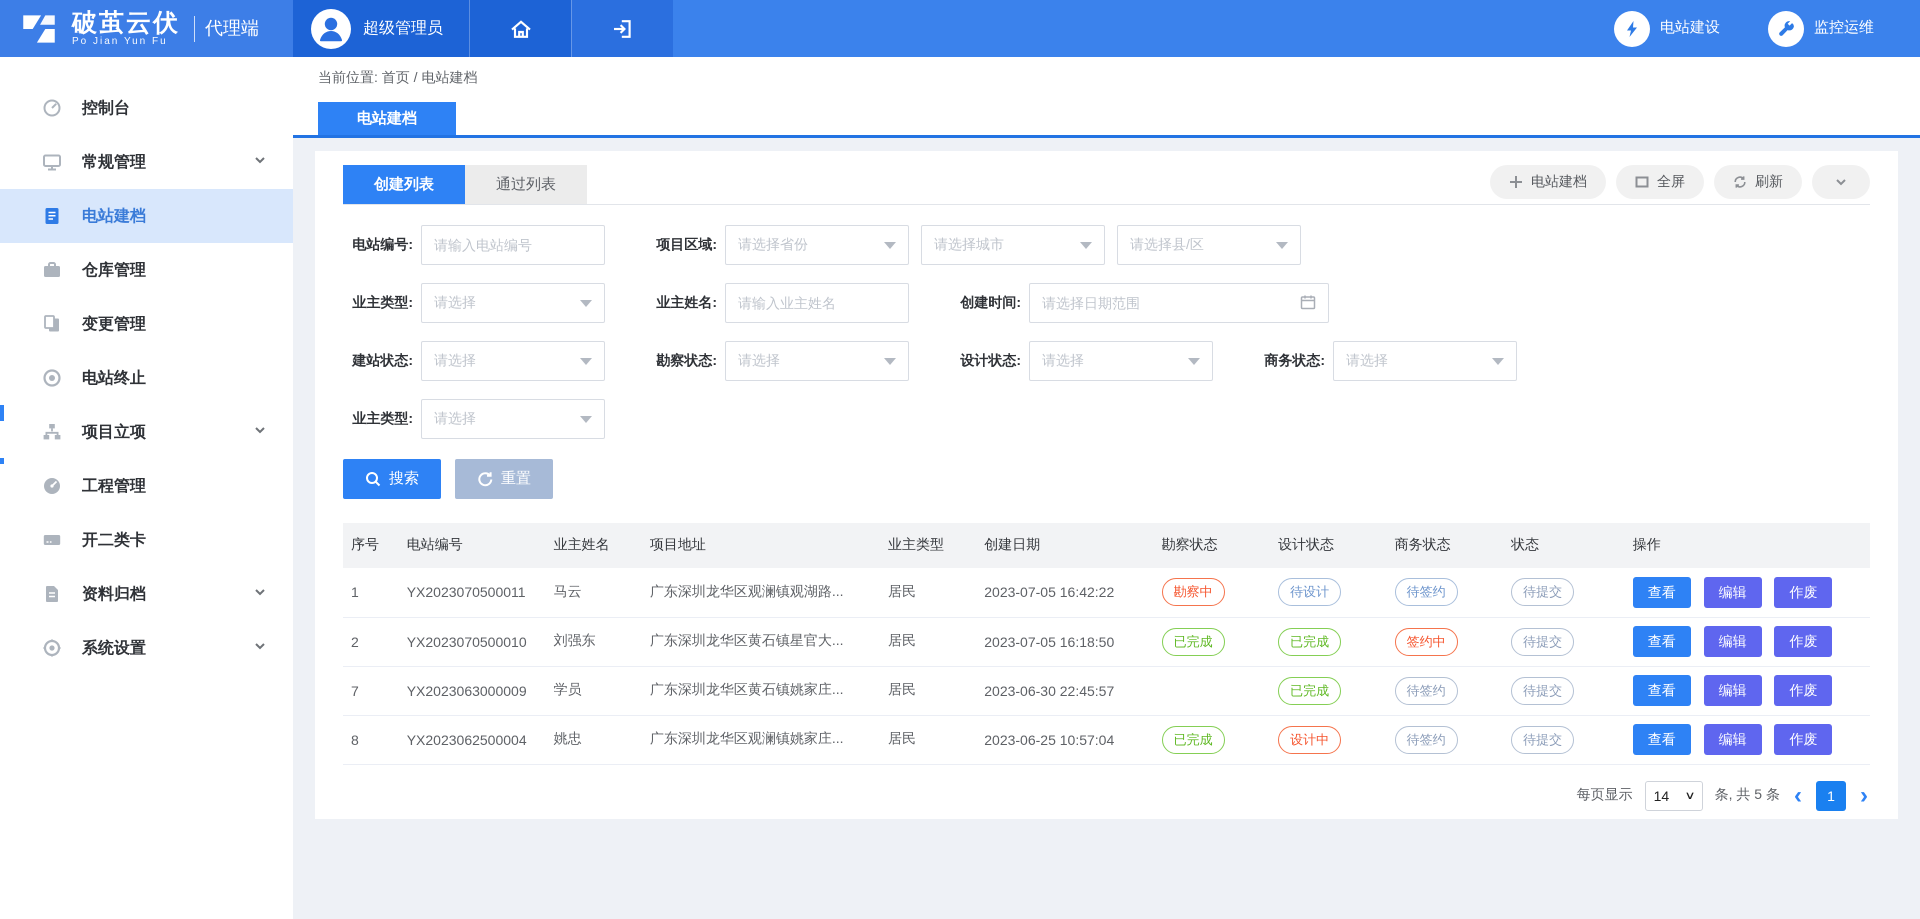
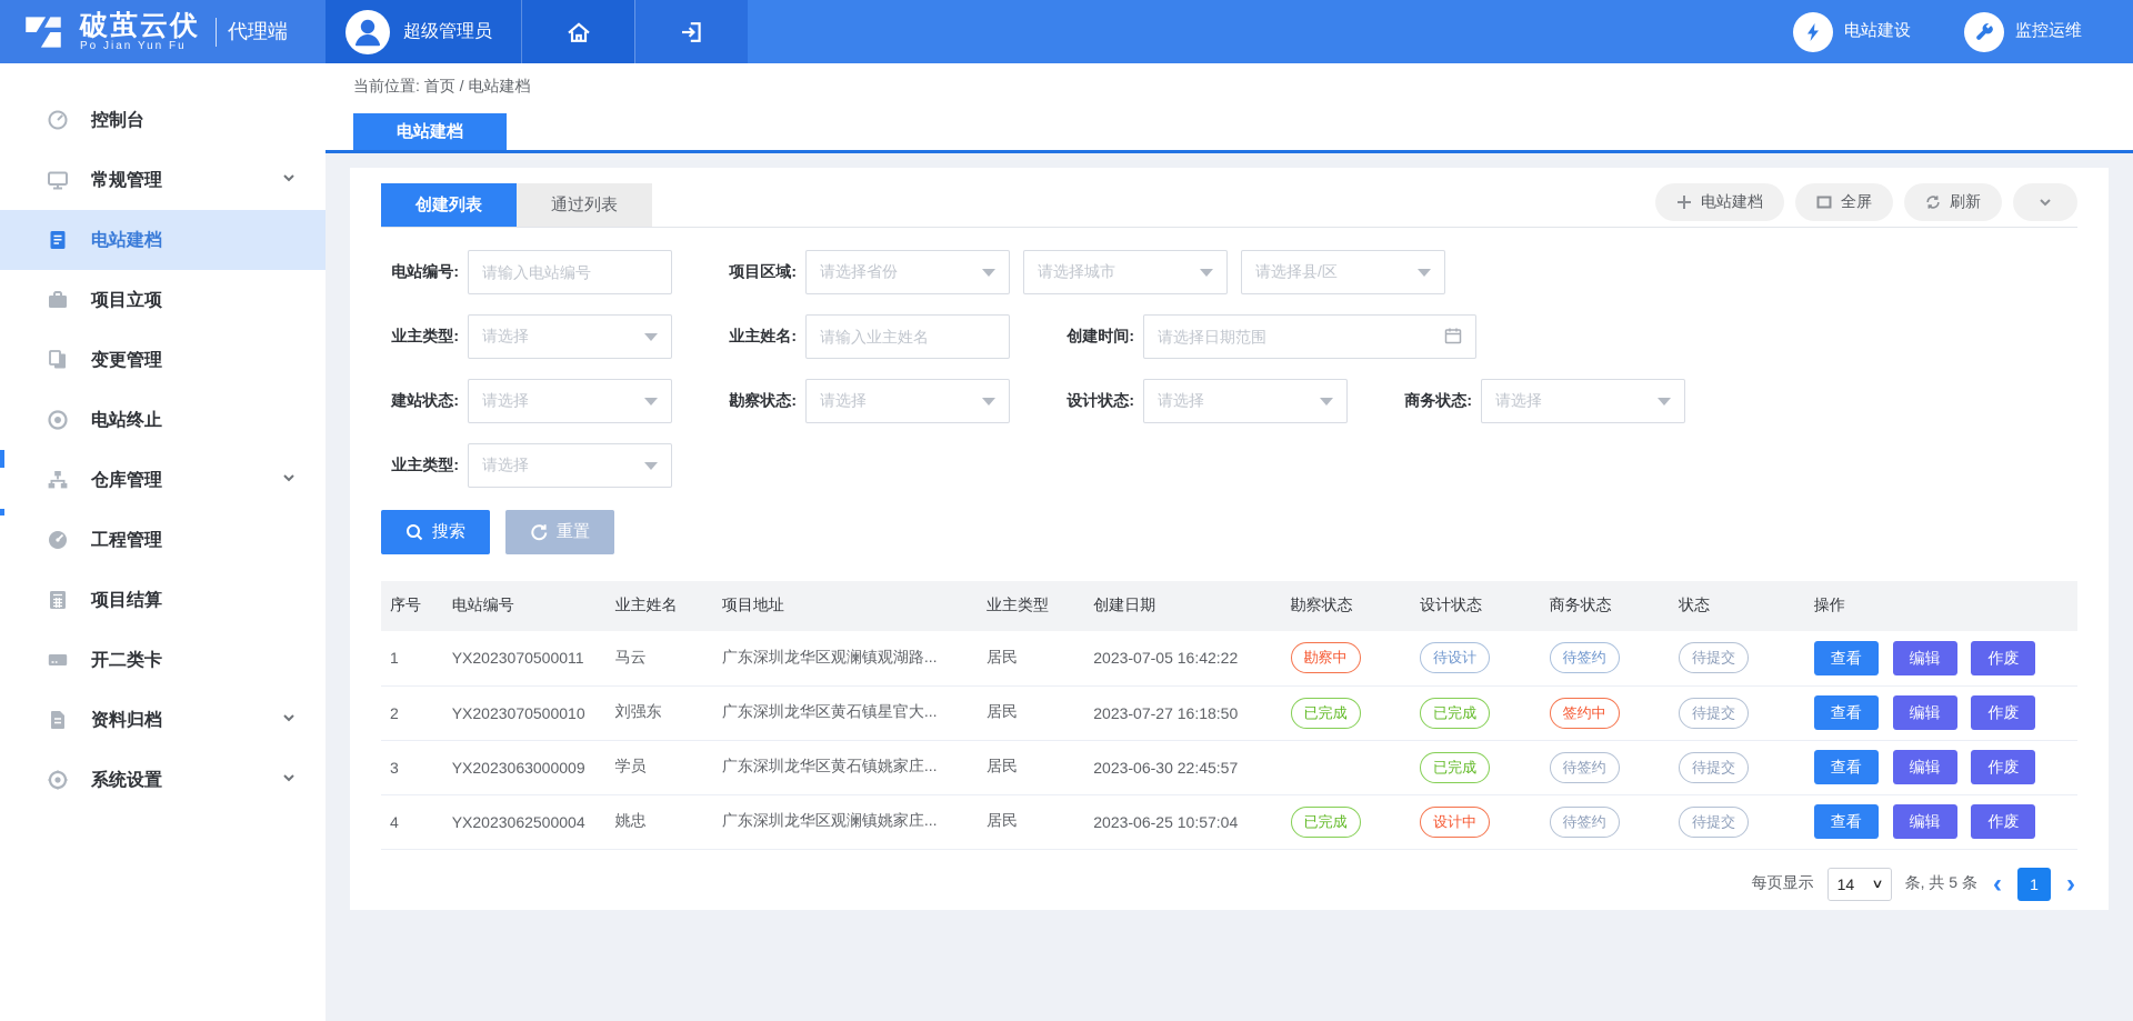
  破茧云伏
  Po Jian Yun Fu
  代理端
  超级管理员
  电站建设
  监控运维
  控制台
  常规管理
  电站建档
- 仓库管理
+ 项目立项
  变更管理
  电站终止
- 项目立项
+ 仓库管理
  工程管理
+ 项目结算
  开二类卡
  资料归档
  系统设置
  当前位置: 首页 / 电站建档
  电站建档
  创建列表
  通过列表
  电站建档
  全屏
  刷新
  电站编号:
  请输入电站编号
  项目区域:
  请选择省份
  请选择城市
  请选择县/区
  业主类型:
  请选择
  业主姓名:
  请输入业主姓名
  创建时间:
  请选择日期范围
  建站状态:
  请选择
  勘察状态:
  请选择
  设计状态:
  请选择
  商务状态:
  请选择
  业主类型:
  请选择
  搜索
  重置
  序号	电站编号	业主姓名	项目地址	业主类型	创建日期	勘察状态	设计状态	商务状态	状态	操作
  1	YX2023070500011	马云	广东深圳龙华区观澜镇观湖路...	居民	2023-07-05 16:42:22	勘察中	待设计	待签约	待提交	查看 编辑 作废
- 2	YX2023070500010	刘强东	广东深圳龙华区黄石镇星官大...	居民	2023-07-05 16:18:50	已完成	已完成	签约中	待提交	查看 编辑 作废
+ 2	YX2023070500010	刘强东	广东深圳龙华区黄石镇星官大...	居民	2023-07-27 16:18:50	已完成	已完成	签约中	待提交	查看 编辑 作废
- 7	YX2023063000009	学员	广东深圳龙华区黄石镇姚家庄...	居民	2023-06-30 22:45:57		已完成	待签约	待提交	查看 编辑 作废
+ 3	YX2023063000009	学员	广东深圳龙华区黄石镇姚家庄...	居民	2023-06-30 22:45:57		已完成	待签约	待提交	查看 编辑 作废
- 8	YX2023062500004	姚忠	广东深圳龙华区观澜镇姚家庄...	居民	2023-06-25 10:57:04	已完成	设计中	待签约	待提交	查看 编辑 作废
+ 4	YX2023062500004	姚忠	广东深圳龙华区观澜镇姚家庄...	居民	2023-06-25 10:57:04	已完成	设计中	待签约	待提交	查看 编辑 作废
  每页显示
  14
  ∨
  条, 共 5 条
  ‹
  1
  ›
